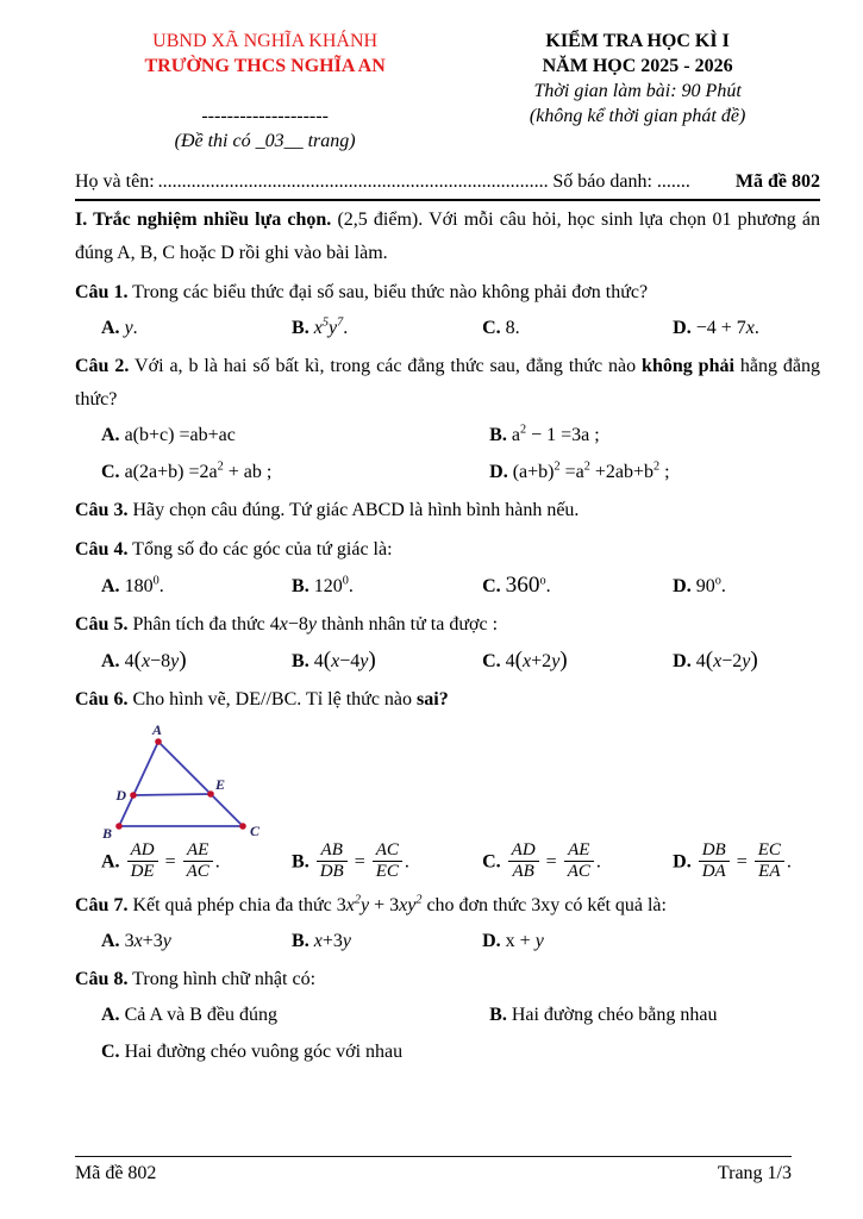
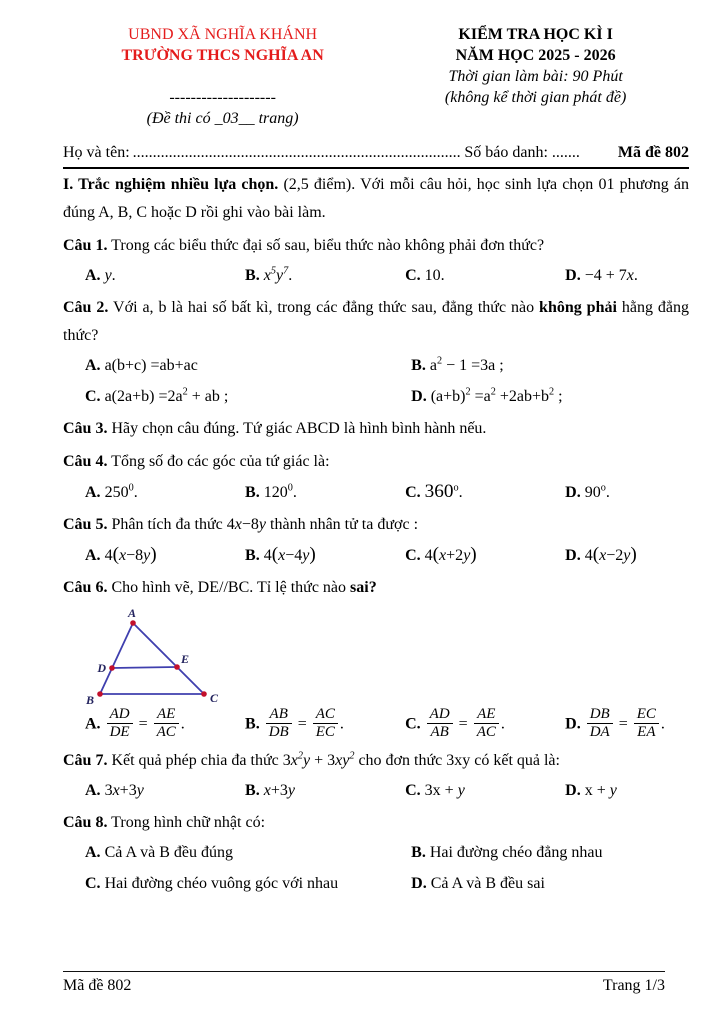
  UBND XÃ NGHĨA KHÁNH
  TRƯỜNG THCS NGHĨA AN
  --------------------
  (Đề thi có _03__ trang)
  KIỂM TRA HỌC KÌ I
  NĂM HỌC 2025 - 2026
  Thời gian làm bài: 90 Phút
  (không kể thời gian phát đề)
  Họ và tên:
  ..................................................................................
  Số báo danh:
  .......
  Mã đề 802
  I. Trắc nghiệm nhiều lựa chọn. (2,5 điểm). Với mỗi câu hỏi, học sinh lựa chọn 01 phương án đúng A, B, C hoặc D rồi ghi vào bài làm.
  Câu 1. Trong các biểu thức đại số sau, biểu thức nào không phải đơn thức?
  A. y.
  B. x5y7.
- C. 8.
+ C. 10.
  D. −4 + 7x.
  Câu 2. Với a, b là hai số bất kì, trong các đẳng thức sau, đẳng thức nào không phải hằng đẳng thức?
  A. a(b+c) =ab+ac
  B. a2 − 1 =3a ;
  C. a(2a+b) =2a2 + ab ;
  D. (a+b)2 =a2 +2ab+b2 ;
  Câu 3. Hãy chọn câu đúng. Tứ giác ABCD là hình bình hành nếu.
  Câu 4. Tổng số đo các góc của tứ giác là:
- A. 1800.
+ A. 2500.
  B. 1200.
  C. 360o.
  D. 90o.
  Câu 5. Phân tích đa thức 4x−8y thành nhân tử ta được :
  A. 4(x−8y)
  B. 4(x−4y)
  C. 4(x+2y)
  D. 4(x−2y)
  Câu 6. Cho hình vẽ, DE//BC. Tỉ lệ thức nào sai?
  A
  B
  C
  D
  E
  A.
  AD
  DE
  =
  AE
  AC
  .
  B.
  AB
  DB
  =
  AC
  EC
  .
  C.
  AD
  AB
  =
  AE
  AC
  .
  D.
  DB
  DA
  =
  EC
  EA
  .
  Câu 7. Kết quả phép chia đa thức 3x2y + 3xy2 cho đơn thức 3xy có kết quả là:
  A. 3x+3y
  B. x+3y
+ C. 3x + y
  D. x + y
  Câu 8. Trong hình chữ nhật có:
  A. Cả A và B đều đúng
- B. Hai đường chéo bằng nhau
+ B. Hai đường chéo đẳng nhau
  C. Hai đường chéo vuông góc với nhau
+ D. Cả A và B đều sai
  Mã đề 802
  Trang 1/3
